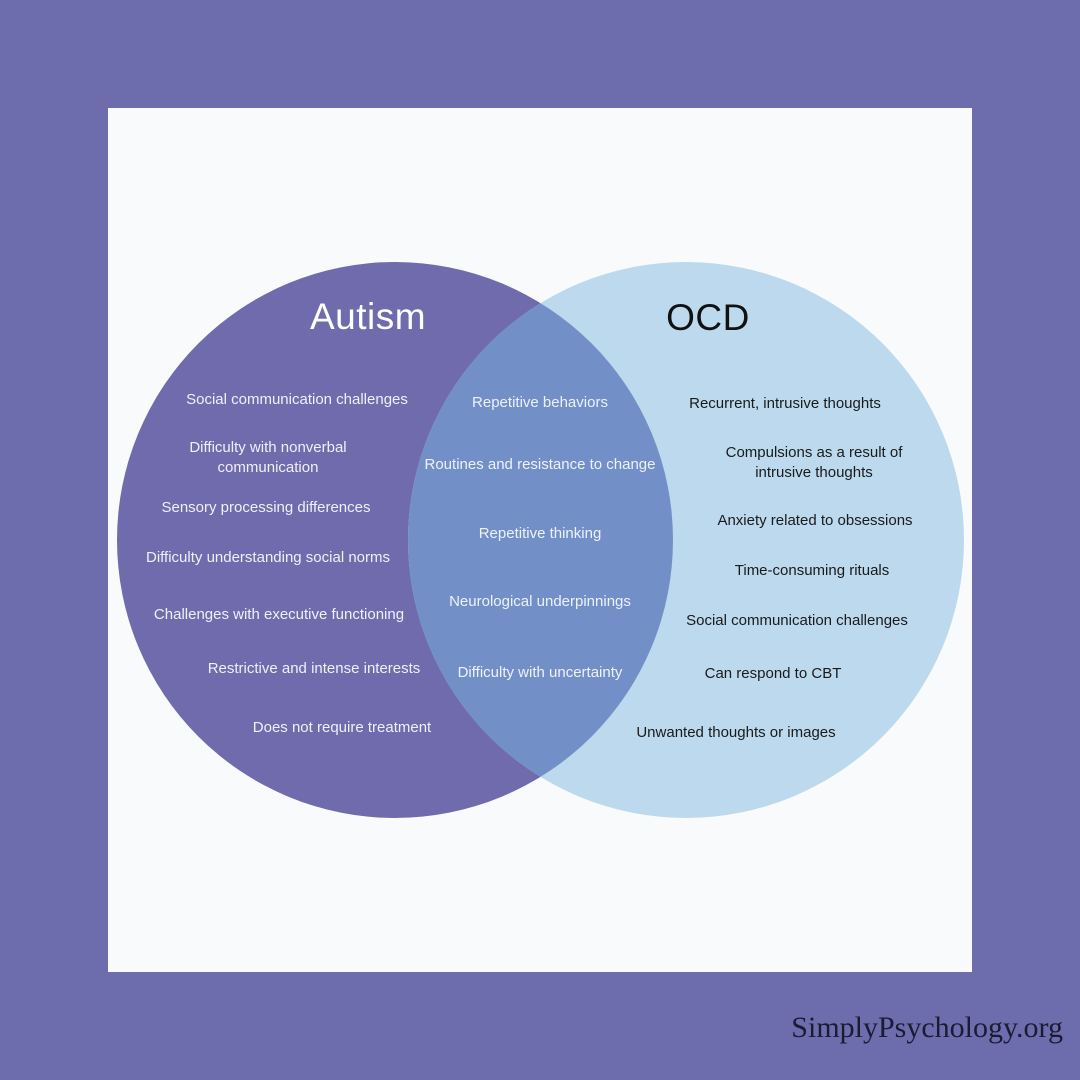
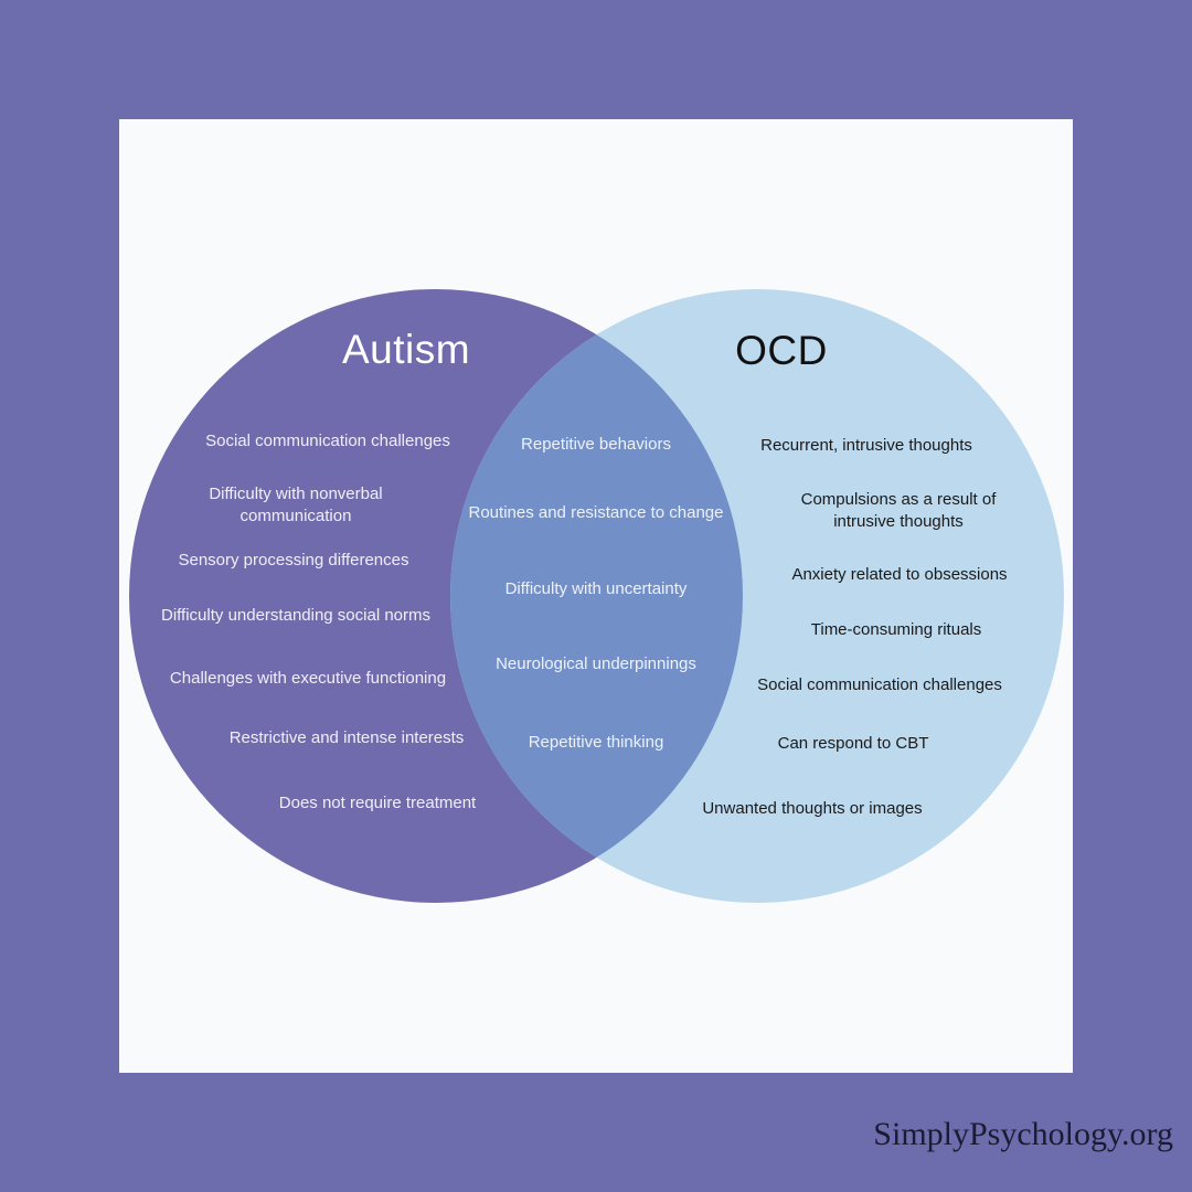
  Autism
  OCD
  Social communication challenges
  Difficulty with nonverbal communication
  Sensory processing differences
  Difficulty understanding social norms
  Challenges with executive functioning
  Restrictive and intense interests
  Does not require treatment
  Repetitive behaviors
  Routines and resistance to change
- Repetitive thinking
+ Difficulty with uncertainty
  Neurological underpinnings
- Difficulty with uncertainty
+ Repetitive thinking
  Recurrent, intrusive thoughts
  Compulsions as a result of intrusive thoughts
  Anxiety related to obsessions
  Time-consuming rituals
  Social communication challenges
  Can respond to CBT
  Unwanted thoughts or images
  SimplyPsychology.org
